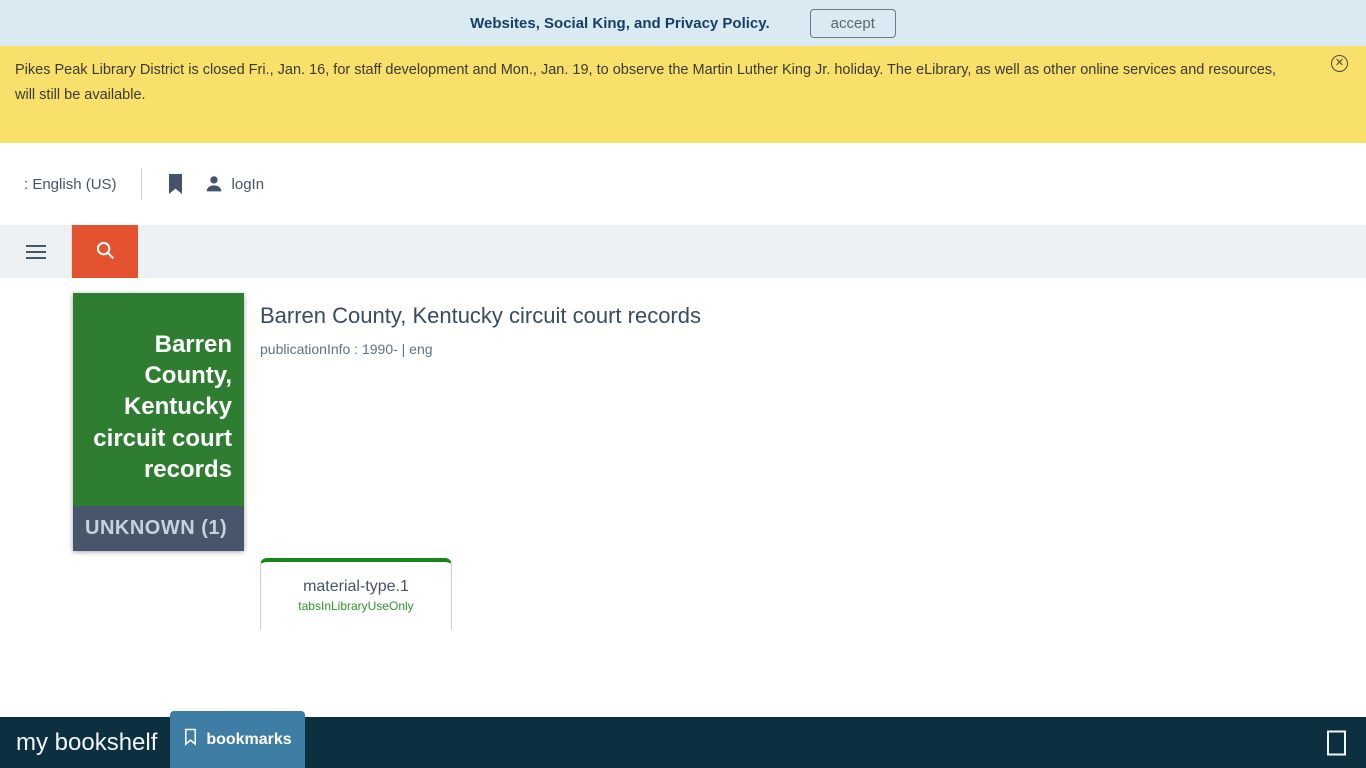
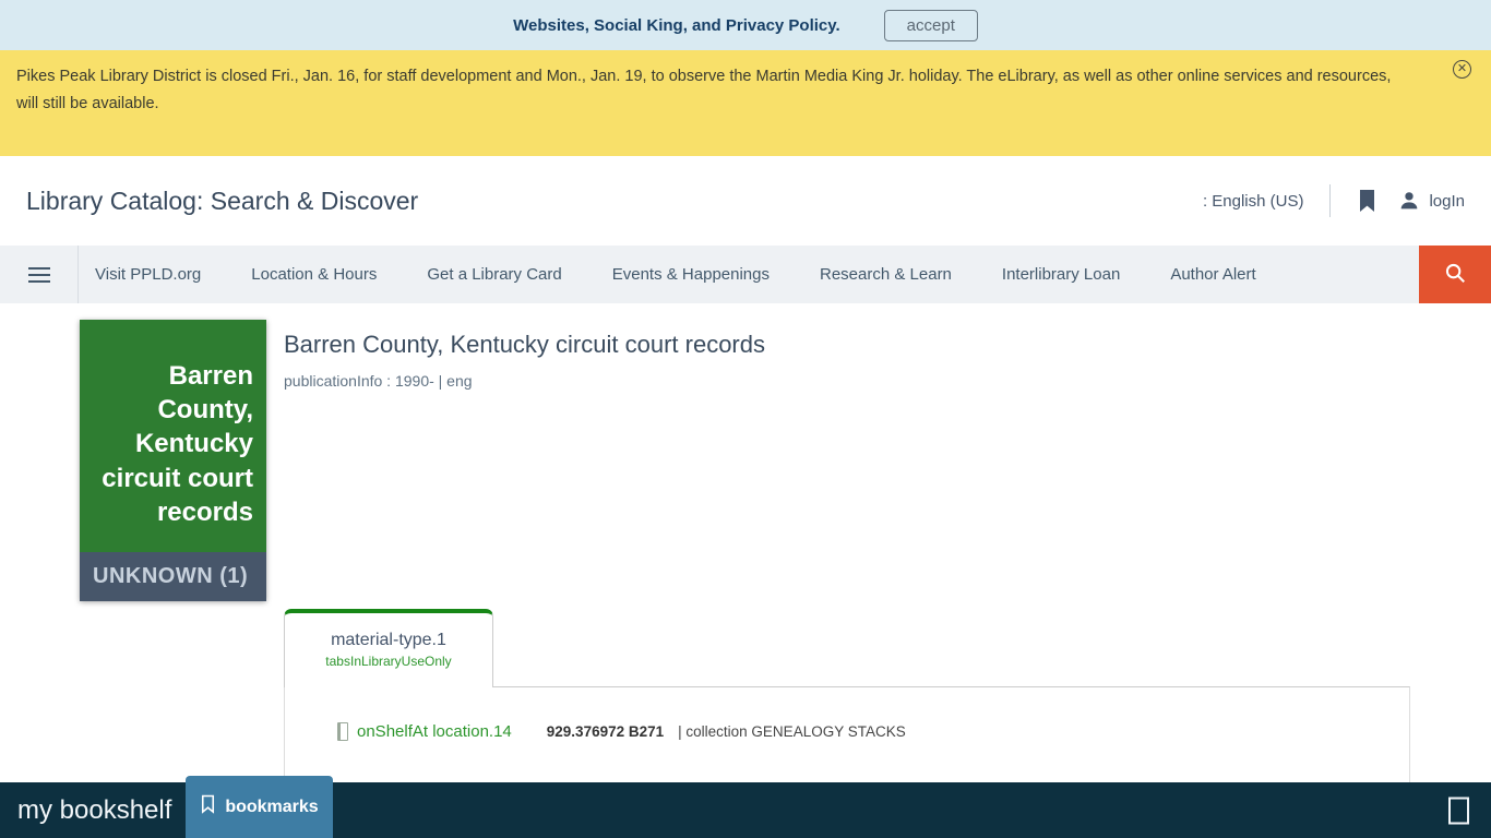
  Websites, Social King, and Privacy Policy.
  accept
- Pikes Peak Library District is closed Fri., Jan. 16, for staff development and Mon., Jan. 19, to observe the Martin Luther King Jr. holiday. The eLibrary, as well as other online services and resources, will still be available.
+ Pikes Peak Library District is closed Fri., Jan. 16, for staff development and Mon., Jan. 19, to observe the Martin Media King Jr. holiday. The eLibrary, as well as other online services and resources, will still be available.
  ✕
+ Library Catalog: Search & Discover
  : English (US)
  logIn
+ Visit PPLD.org
+ Location & Hours
+ Get a Library Card
+ Events & Happenings
+ Research & Learn
+ Interlibrary Loan
+ Author Alert
  Barren County, Kentucky circuit court records
  UNKNOWN (1)
  Barren County, Kentucky circuit court records
  publicationInfo : 1990- | eng
  material-type.1
  tabsInLibraryUseOnly
+ onShelfAt location.14
+ 929.376972 B271
+ | collection GENEALOGY STACKS
  my bookshelf
  bookmarks
